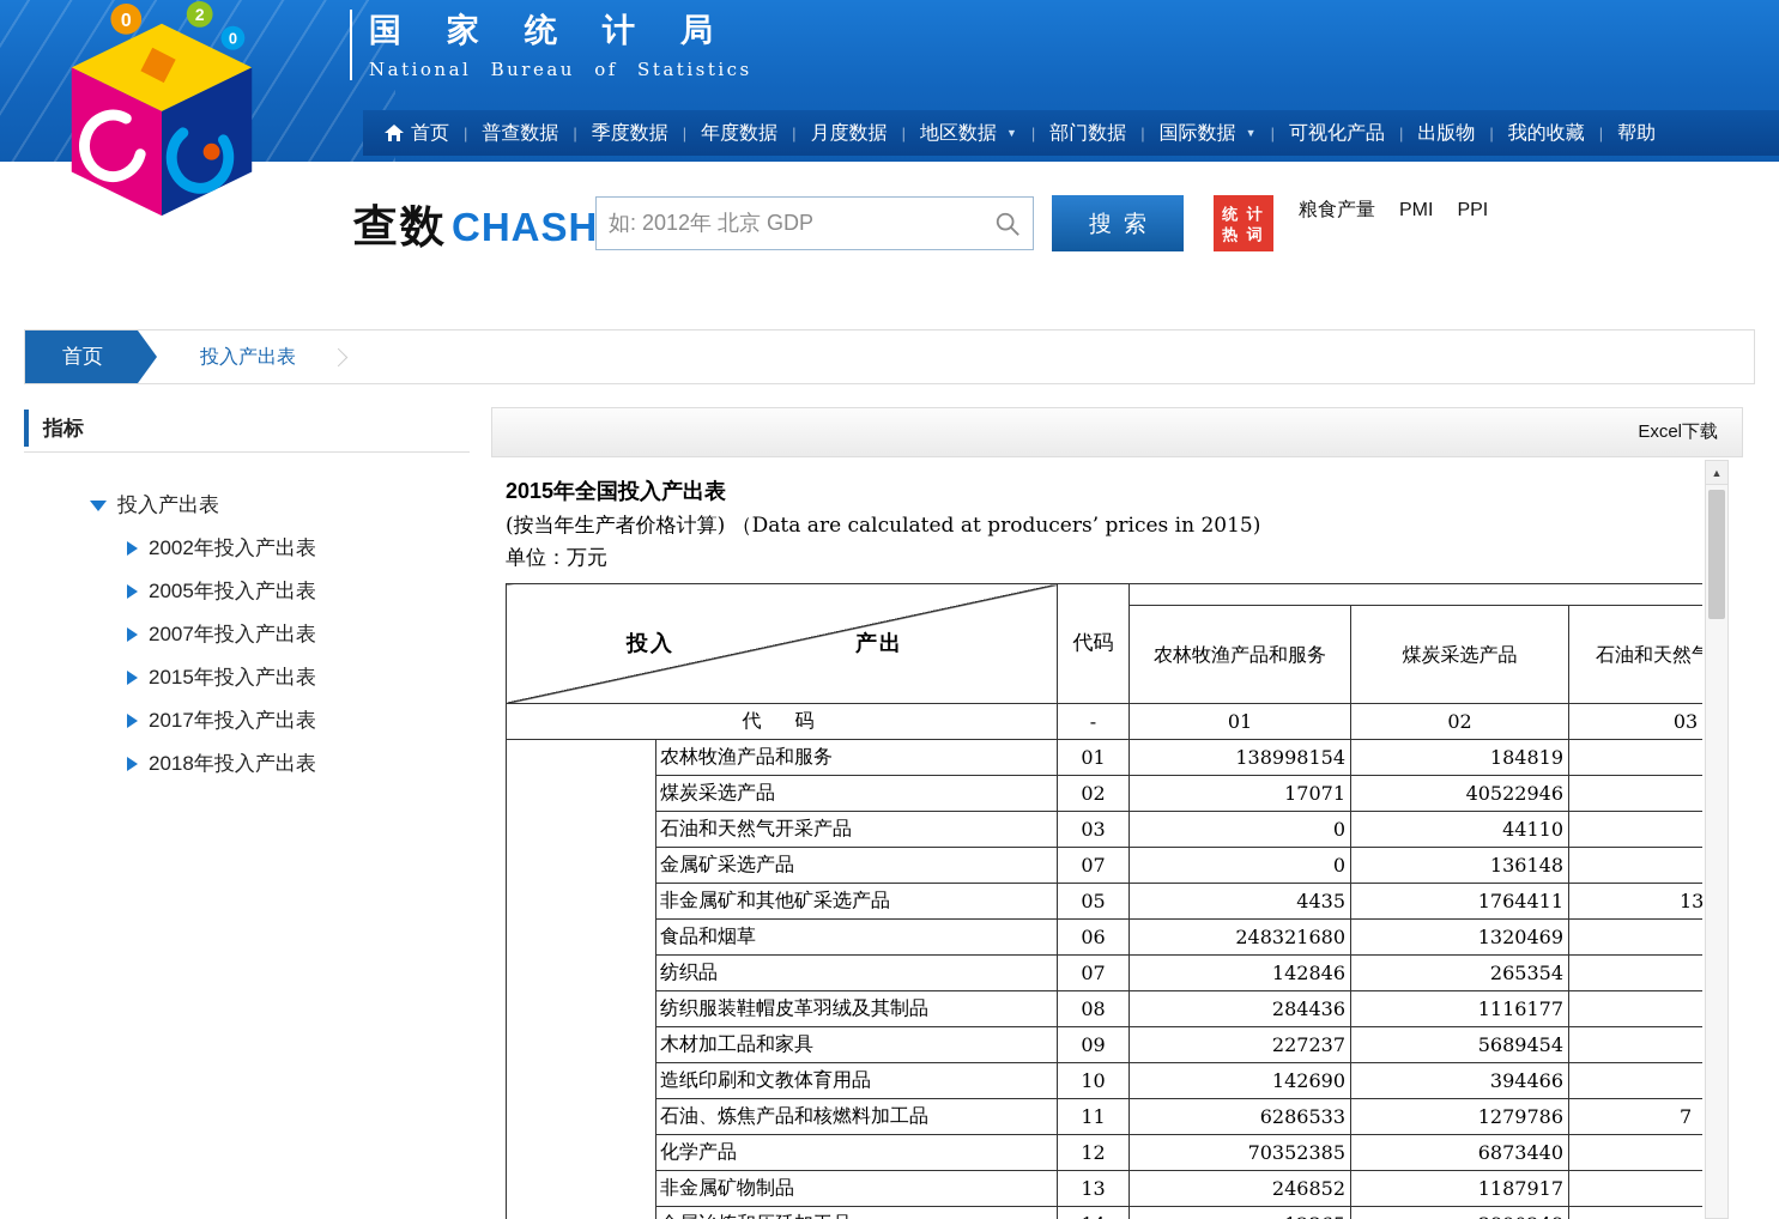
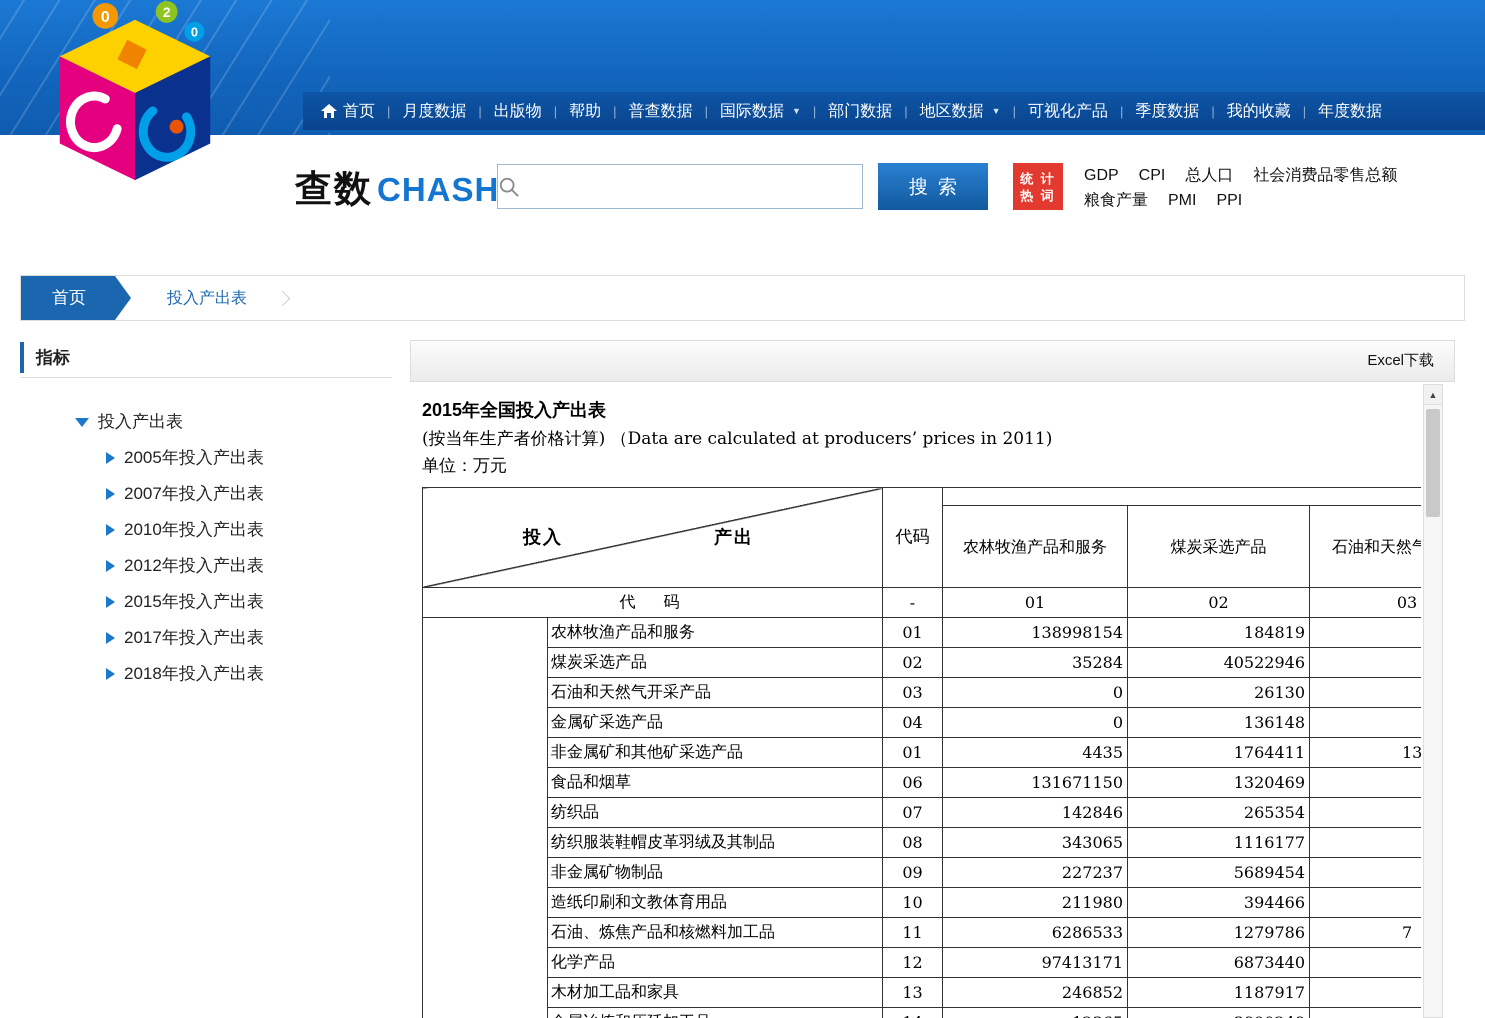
- 国家统计局
- National Bureau of Statistics
  首页
  |
- 普查数据
+ 月度数据
  |
- 季度数据
+ 出版物
  |
- 年度数据
+ 帮助
  |
- 月度数据
+ 普查数据
  |
- 地区数据
+ 国际数据
  ▼
  |
  部门数据
  |
- 国际数据
+ 地区数据
  ▼
  |
  可视化产品
  |
- 出版物
+ 季度数据
  |
  我的收藏
  |
- 帮助
+ 年度数据
  0
  2
  0
  查数CHASH
- 如: 2012年 北京 GDP
  搜索
  统 计
  热 词
+ GDP
+ CPI
+ 总人口
+ 社会消费品零售总额
  粮食产量
  PMI
  PPI
  首页
  投入产出表
  指标
  投入产出表
- 2002年投入产出表
  2005年投入产出表
  2007年投入产出表
+ 2010年投入产出表
+ 2012年投入产出表
  2015年投入产出表
  2017年投入产出表
  2018年投入产出表
  Excel下载
  2015年全国投入产出表
- (按当年生产者价格计算) （Data are calculated at producers’ prices in 2015)
+ (按当年生产者价格计算) （Data are calculated at producers’ prices in 2011)
  单位：万元
  投入 产出	代码
  农林牧渔产品和服务	煤炭采选产品	石油和天然气
  代 码	-	01	02	03
  	农林牧渔产品和服务	01	138998154	184819
- 煤炭采选产品	02	17071	40522946
+ 煤炭采选产品	02	35284	40522946
- 石油和天然气开采产品	03	0	44110
+ 石油和天然气开采产品	03	0	26130
- 金属矿采选产品	07	0	136148
+ 金属矿采选产品	04	0	136148
- 非金属矿和其他矿采选产品	05	4435	1764411	13
+ 非金属矿和其他矿采选产品	01	4435	1764411	13
- 食品和烟草	06	248321680	1320469
+ 食品和烟草	06	131671150	1320469
  纺织品	07	142846	265354
- 纺织服装鞋帽皮革羽绒及其制品	08	284436	1116177
+ 纺织服装鞋帽皮革羽绒及其制品	08	343065	1116177
- 木材加工品和家具	09	227237	5689454
+ 非金属矿物制品	09	227237	5689454
- 造纸印刷和文教体育用品	10	142690	394466
+ 造纸印刷和文教体育用品	10	211980	394466
  石油、炼焦产品和核燃料加工品	11	6286533	1279786	7
- 化学产品	12	70352385	6873440
+ 化学产品	12	97413171	6873440
- 非金属矿物制品	13	246852	1187917
+ 木材加工品和家具	13	246852	1187917
  ▲
